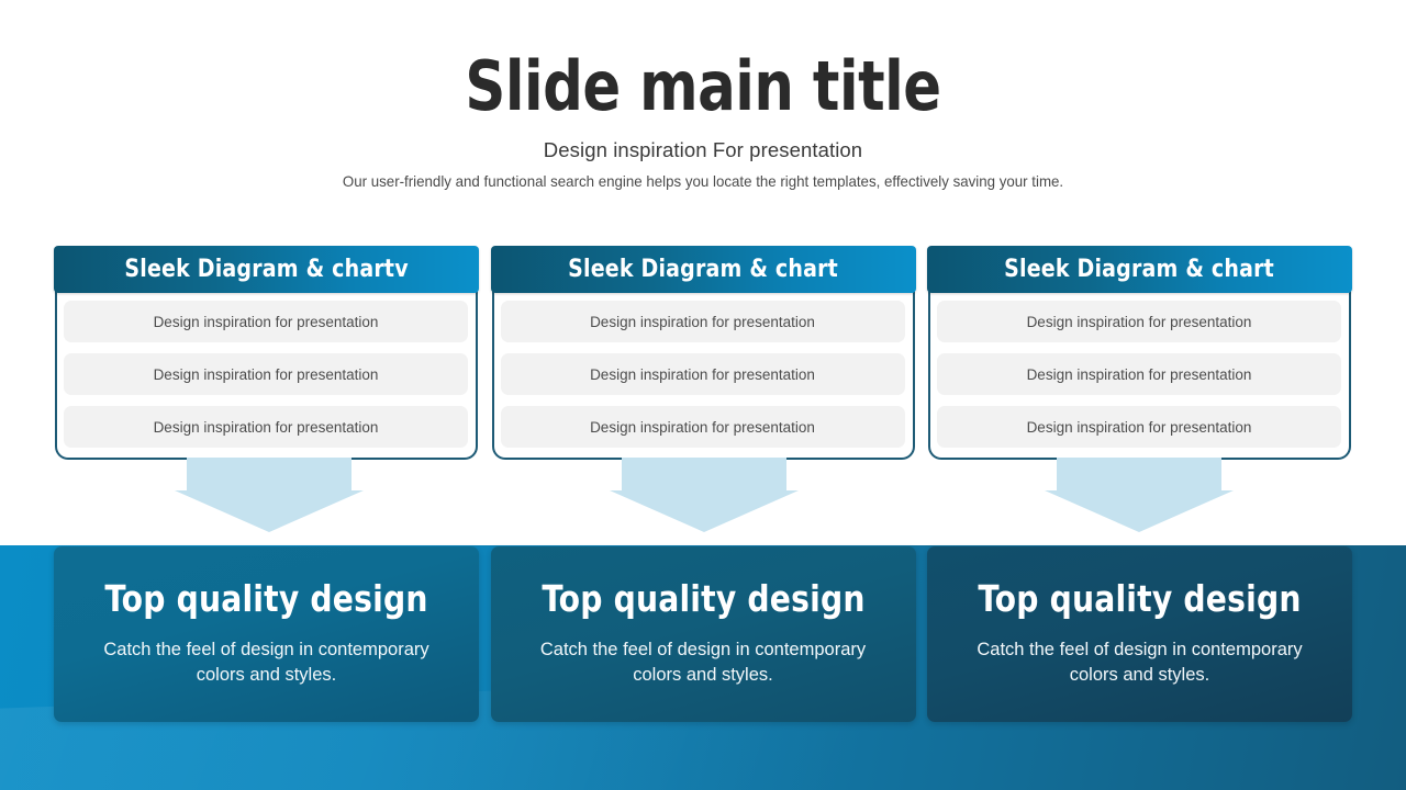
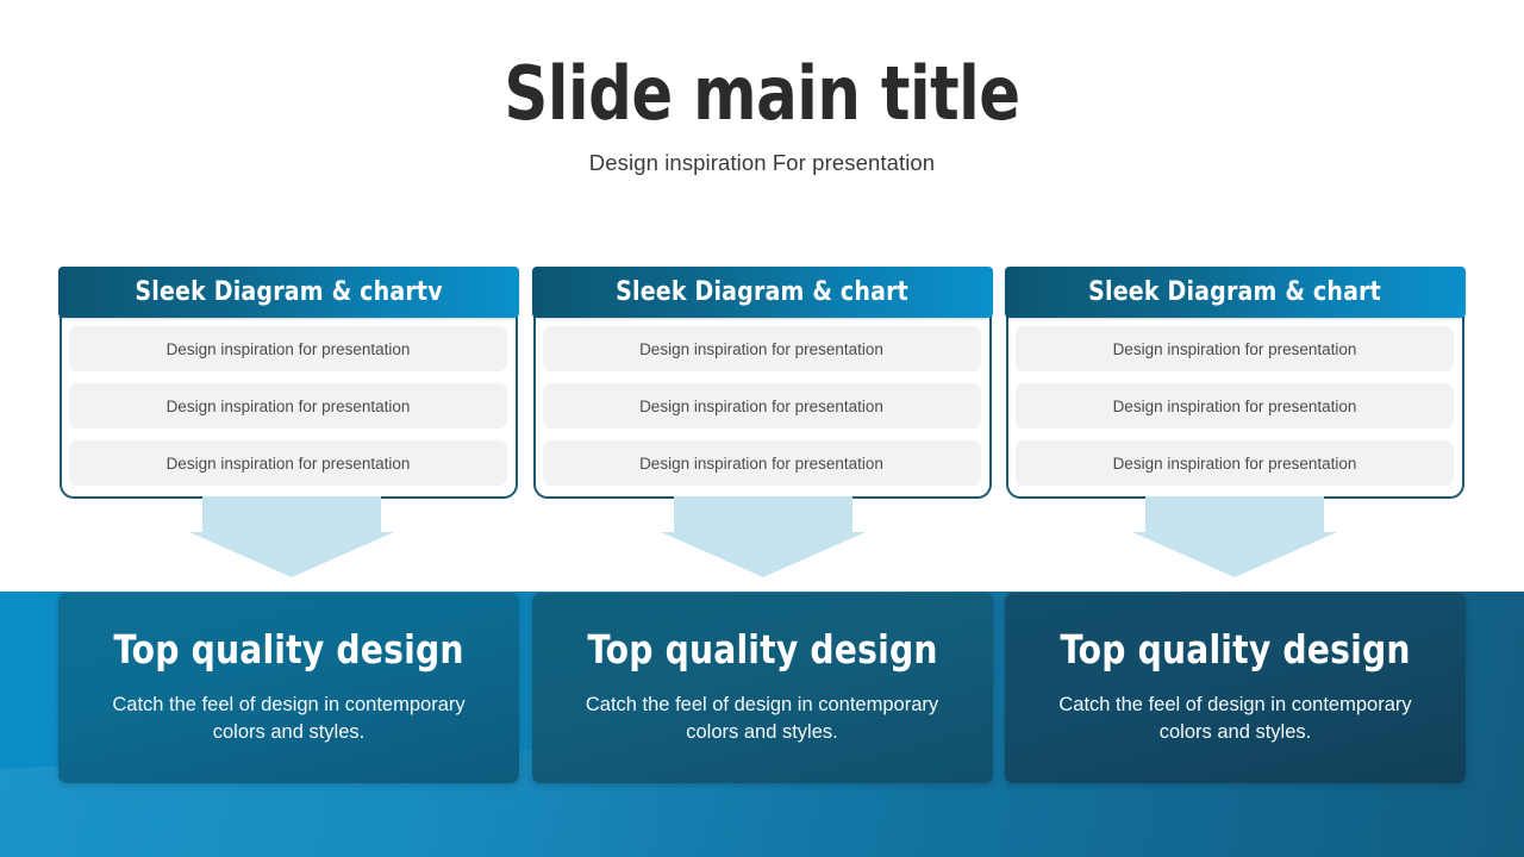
  Slide main title
  Design inspiration For presentation
- Our user-friendly and functional search engine helps you locate the right templates, effectively saving your time.
  Sleek Diagram & chartv
  Design inspiration for presentation
  Design inspiration for presentation
  Design inspiration for presentation
  Sleek Diagram & chart
  Design inspiration for presentation
  Design inspiration for presentation
  Design inspiration for presentation
  Sleek Diagram & chart
  Design inspiration for presentation
  Design inspiration for presentation
  Design inspiration for presentation
  Top quality design
  Catch the feel of design in contemporary colors and styles.
  Top quality design
  Catch the feel of design in contemporary colors and styles.
  Top quality design
  Catch the feel of design in contemporary colors and styles.
